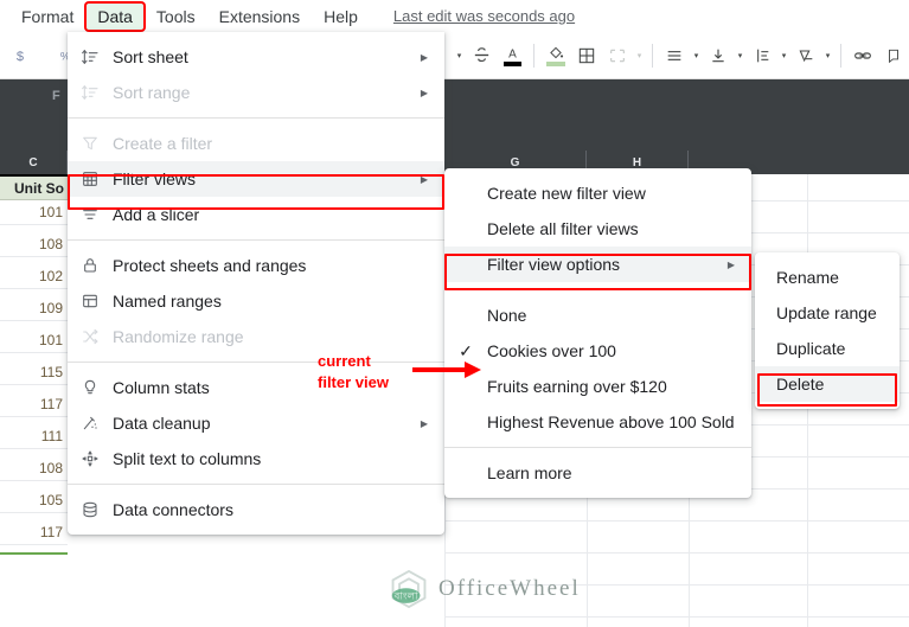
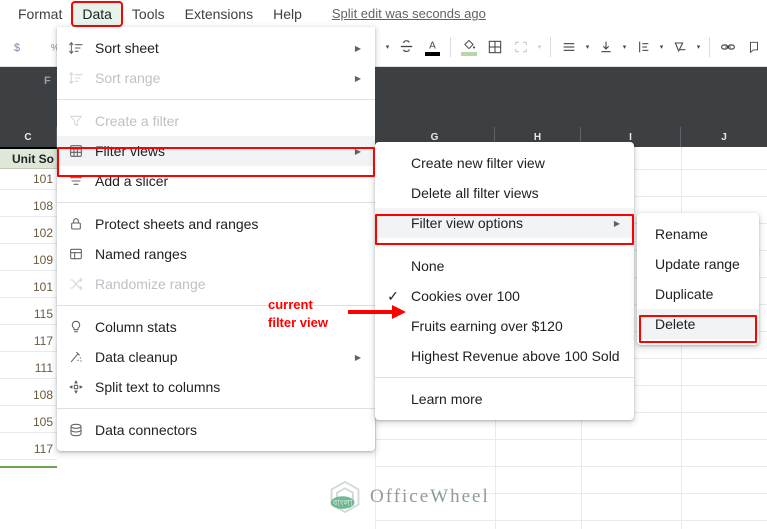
  F
  C
  G
  H
+ I
+ J
  Unit So
  101
  108
  102
  109
  101
  115
  117
  111
  108
  105
  117
  Format
  Data
  Tools
  Extensions
  Help
- Last edit was seconds ago
+ Split edit was seconds ago
  $
  %
  A
  Sort sheet
  ▶
  Sort range
  ▶
  Create a filter
  Filter views
  ▶
  Add a slicer
  Protect sheets and ranges
  Named ranges
  Randomize range
  Column stats
  Data cleanup
  ▶
  Split text to columns
  Data connectors
  Create new filter view
  Delete all filter views
  Filter view options
  ▶
  None
  ✓
  Cookies over 100
  Fruits earning over $120
  Highest Revenue above 100 Sold
  Learn more
  Rename
  Update range
  Duplicate
  Delete
  current
  filter view
  বাংলা
  OfficeWheel
